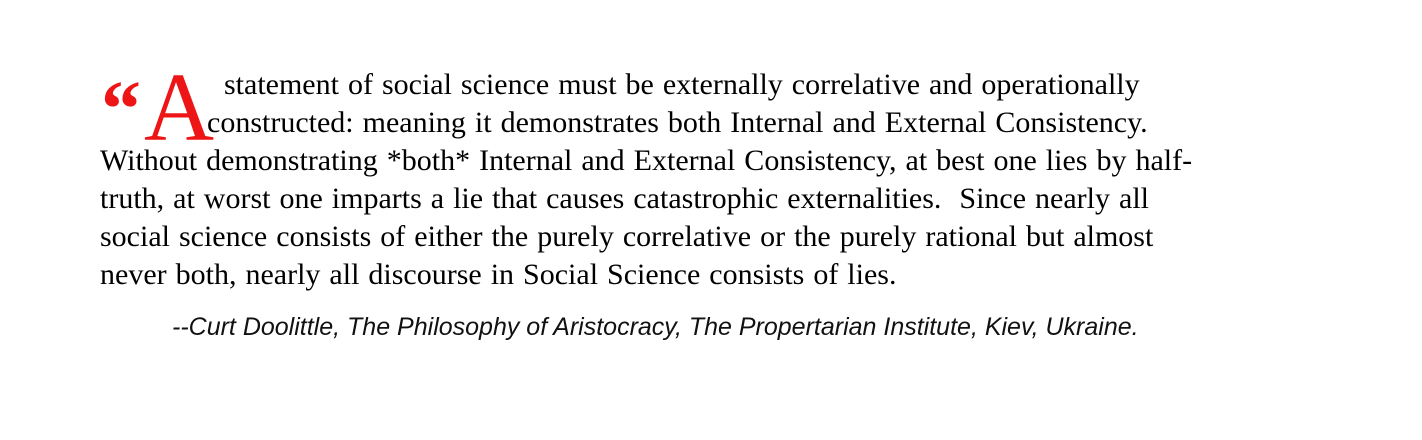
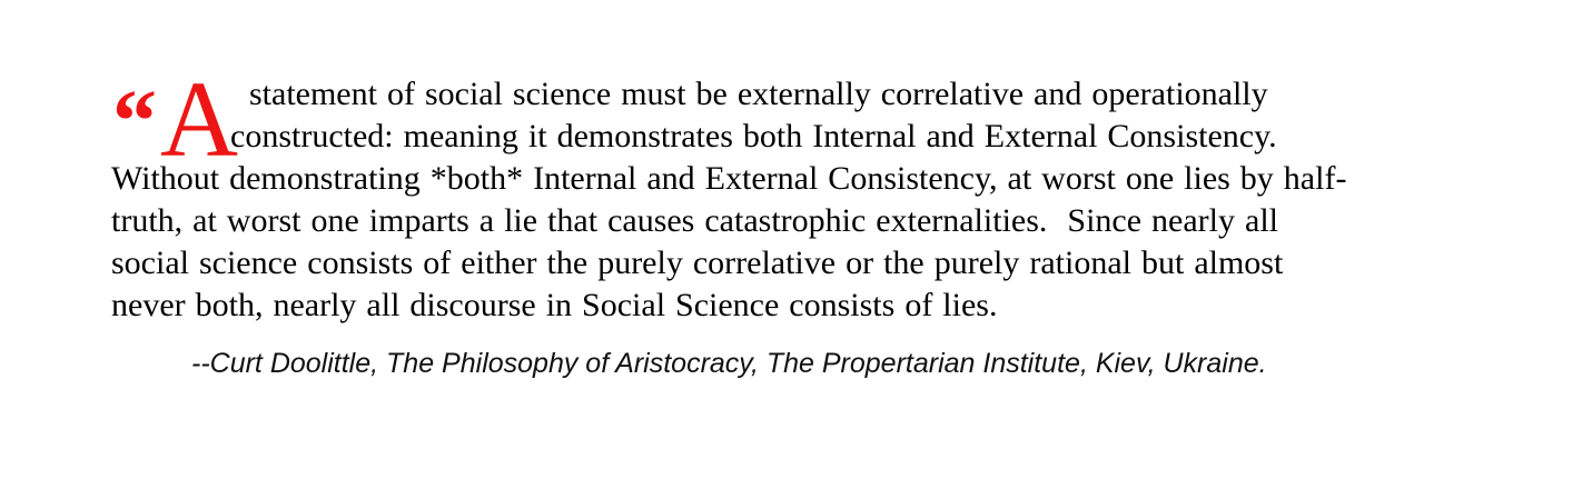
  “
  A
  statement of social science must be externally correlative and operationally
  constructed: meaning it demonstrates both Internal and External Consistency.
- Without demonstrating *both* Internal and External Consistency, at best one lies by half-
+ Without demonstrating *both* Internal and External Consistency, at worst one lies by half-
  truth, at worst one imparts a lie that causes catastrophic externalities. Since nearly all
  social science consists of either the purely correlative or the purely rational but almost
  never both, nearly all discourse in Social Science consists of lies.
  --Curt Doolittle, The Philosophy of Aristocracy, The Propertarian Institute, Kiev, Ukraine.
